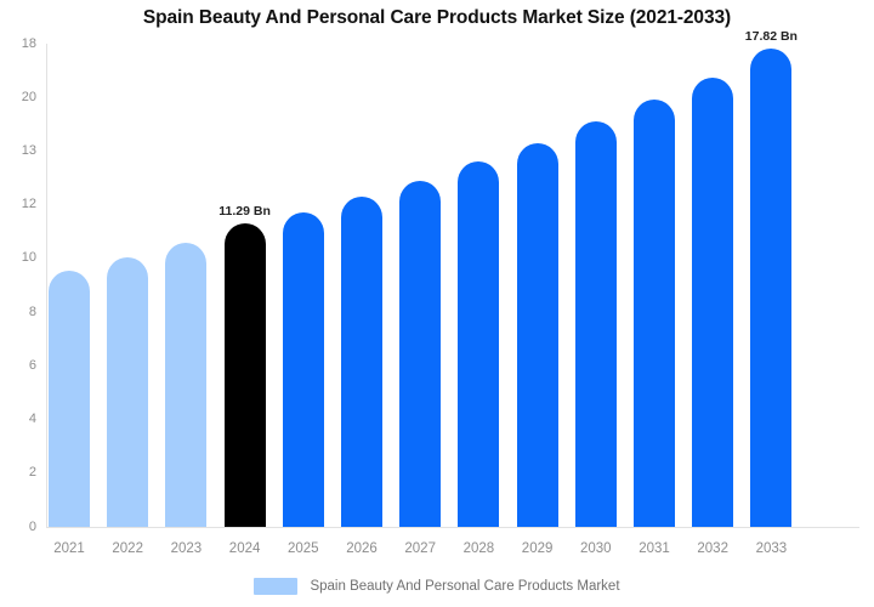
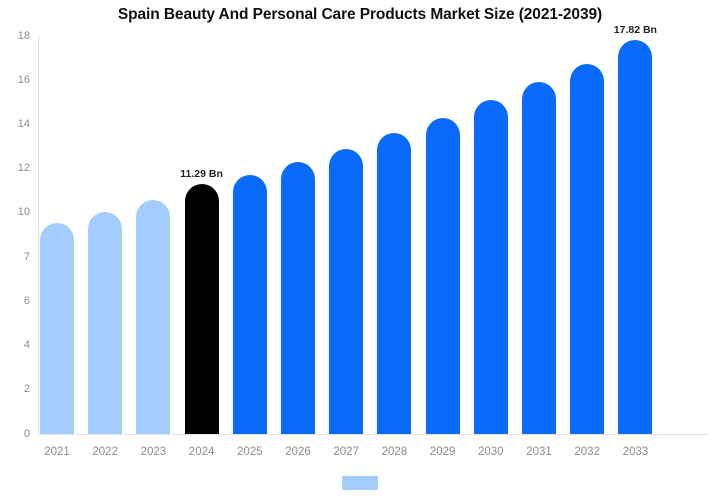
- Spain Beauty And Personal Care Products Market Size (2021-2033)
+ Spain Beauty And Personal Care Products Market Size (2021-2039)
  0
  2
  4
  6
- 8
+ 7
  10
  12
- 13
+ 14
- 20
+ 16
  18
  2021
  2022
  2023
  2024
  2025
  2026
  2027
  2028
  2029
  2030
  2031
  2032
  2033
  11.29 Bn
  17.82 Bn
- Spain Beauty And Personal Care Products Market
